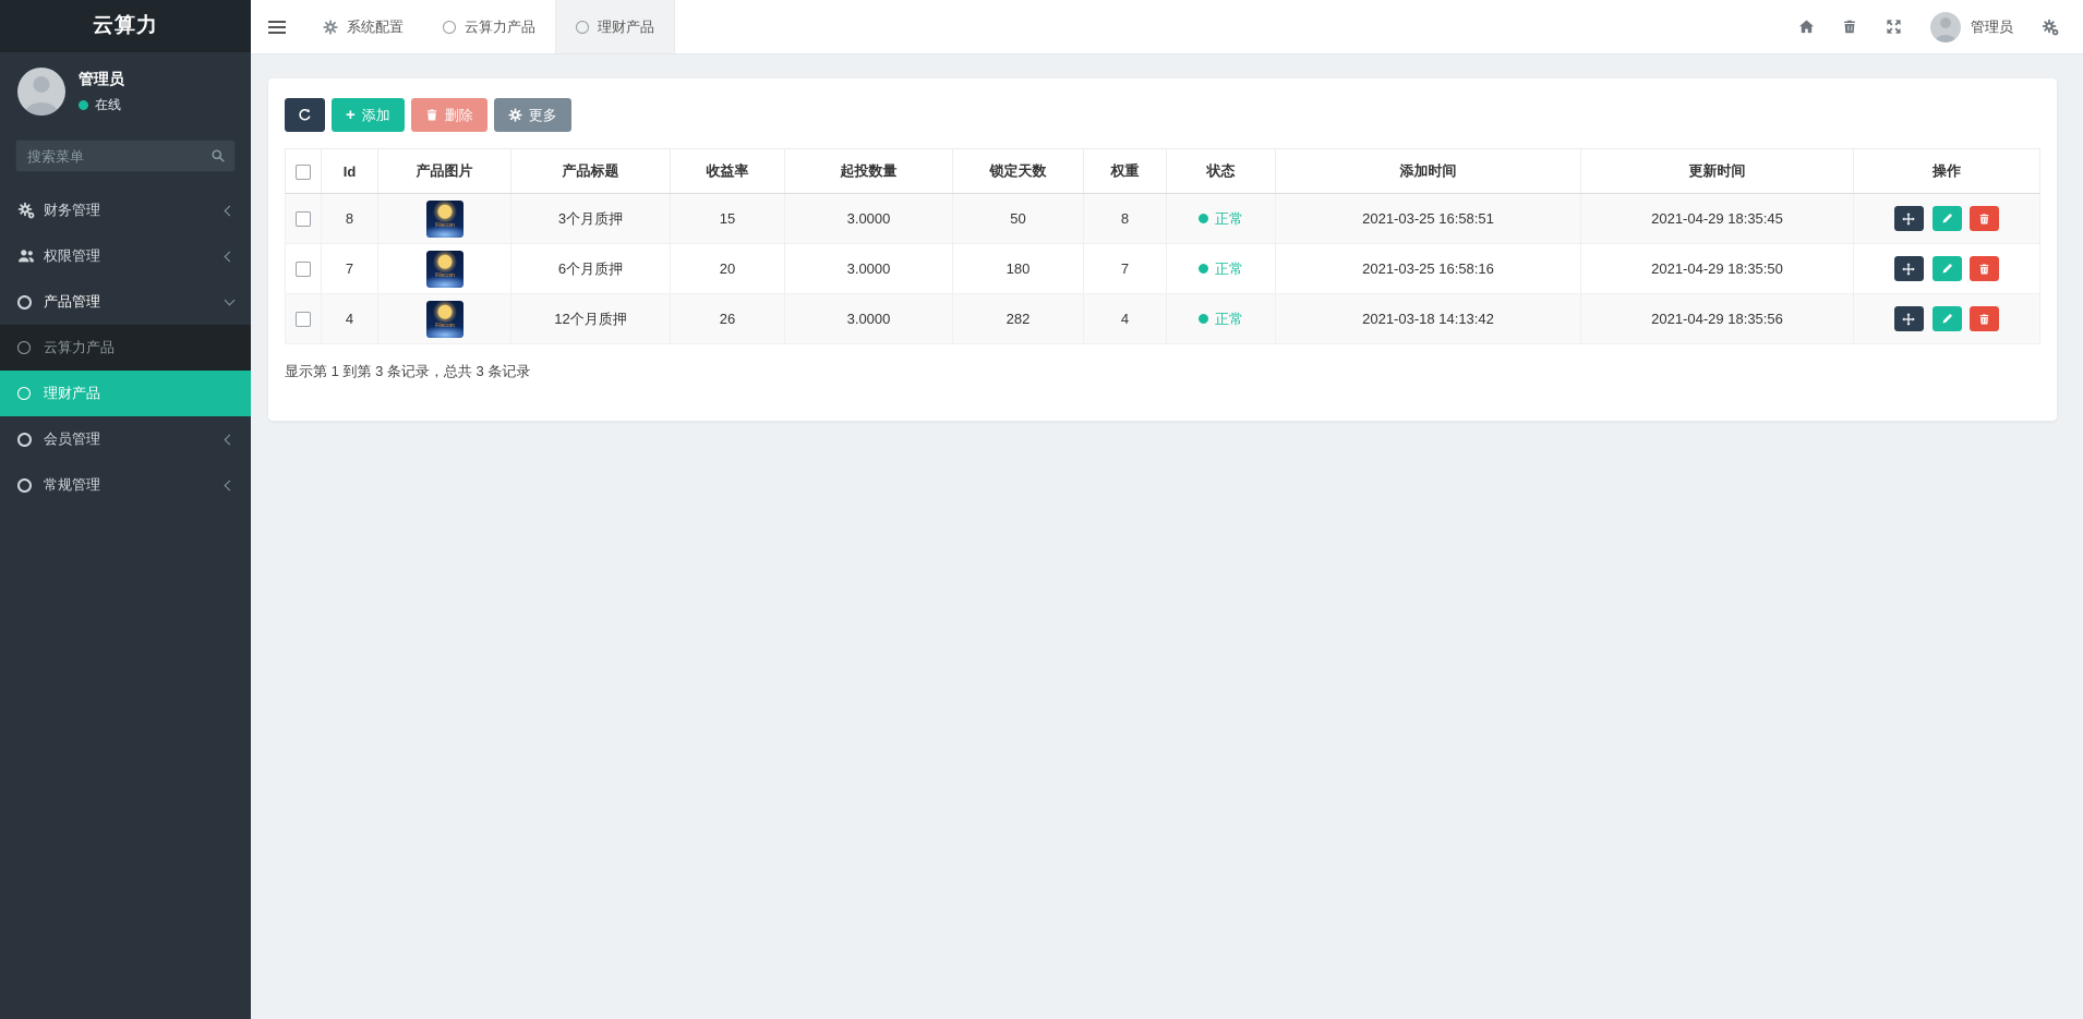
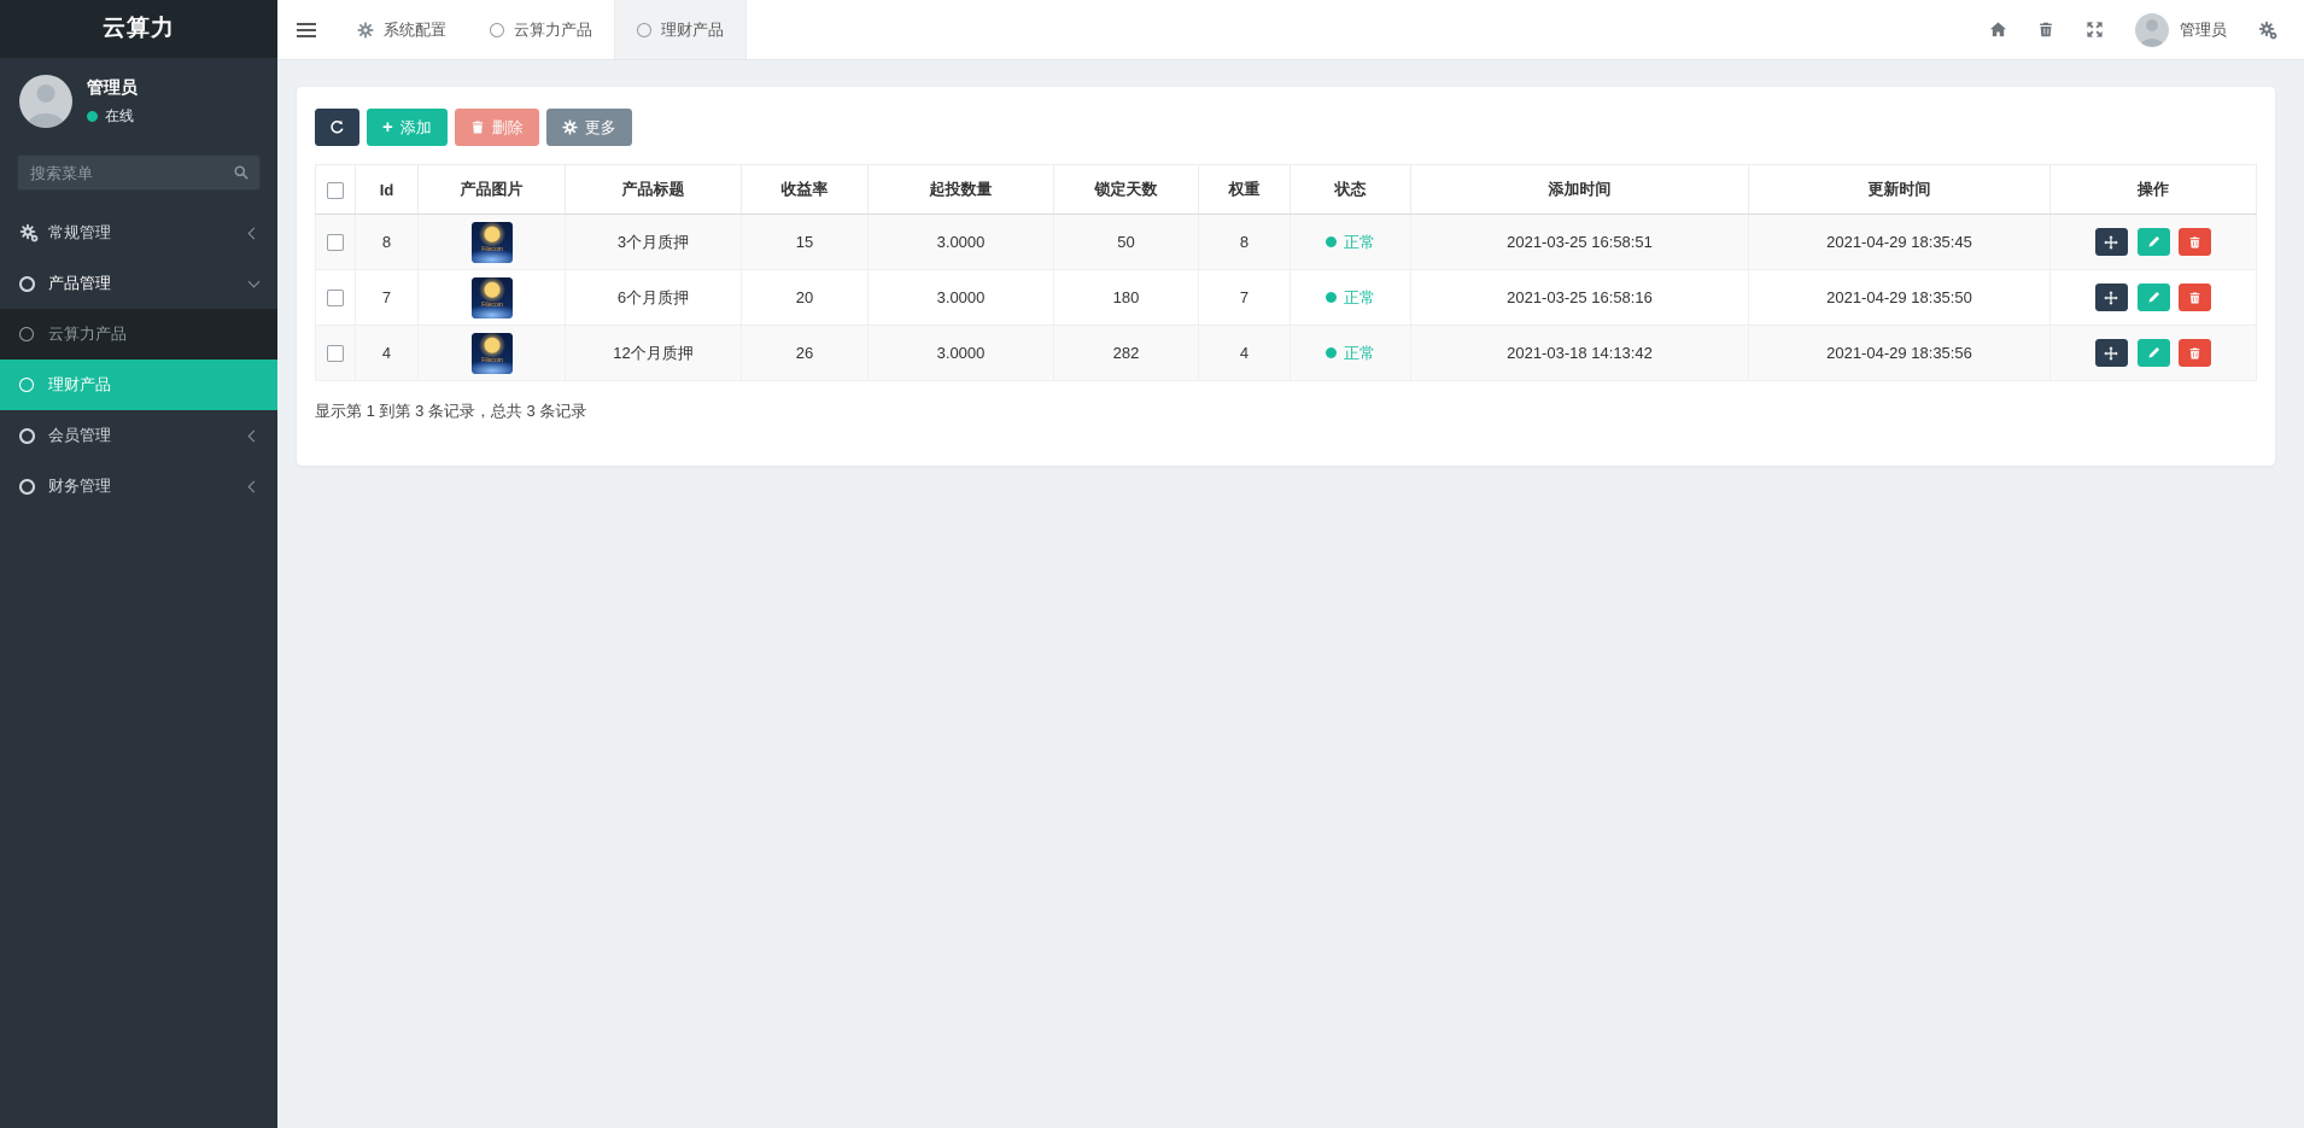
  云算力
  管理员
  在线
  搜索菜单
- 财务管理
+ 常规管理
- 权限管理
  产品管理
  云算力产品
  理财产品
  会员管理
- 常规管理
+ 财务管理
  系统配置
  云算力产品
  理财产品
  管理员
  +
  添加
  删除
  更多
  	Id	产品图片	产品标题	收益率	起投数量	锁定天数	权重	状态	添加时间	更新时间	操作
  	8		3个月质押	15	3.0000	50	8	正常	2021-03-25 16:58:51	2021-04-29 18:35:45
  	7		6个月质押	20	3.0000	180	7	正常	2021-03-25 16:58:16	2021-04-29 18:35:50
  	4		12个月质押	26	3.0000	282	4	正常	2021-03-18 14:13:42	2021-04-29 18:35:56
  显示第 1 到第 3 条记录，总共 3 条记录
